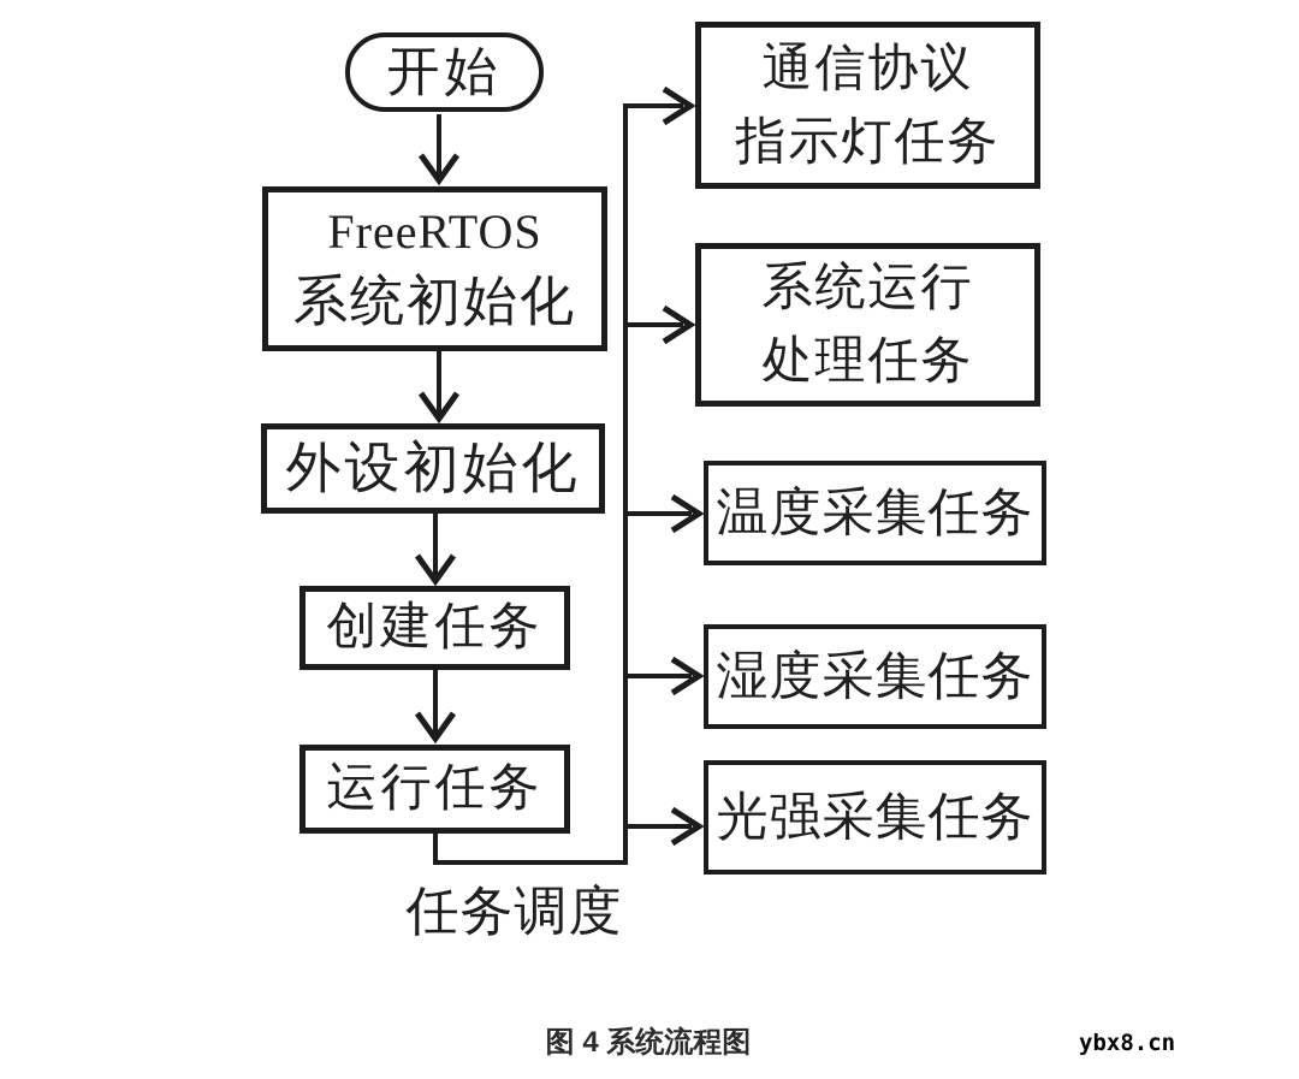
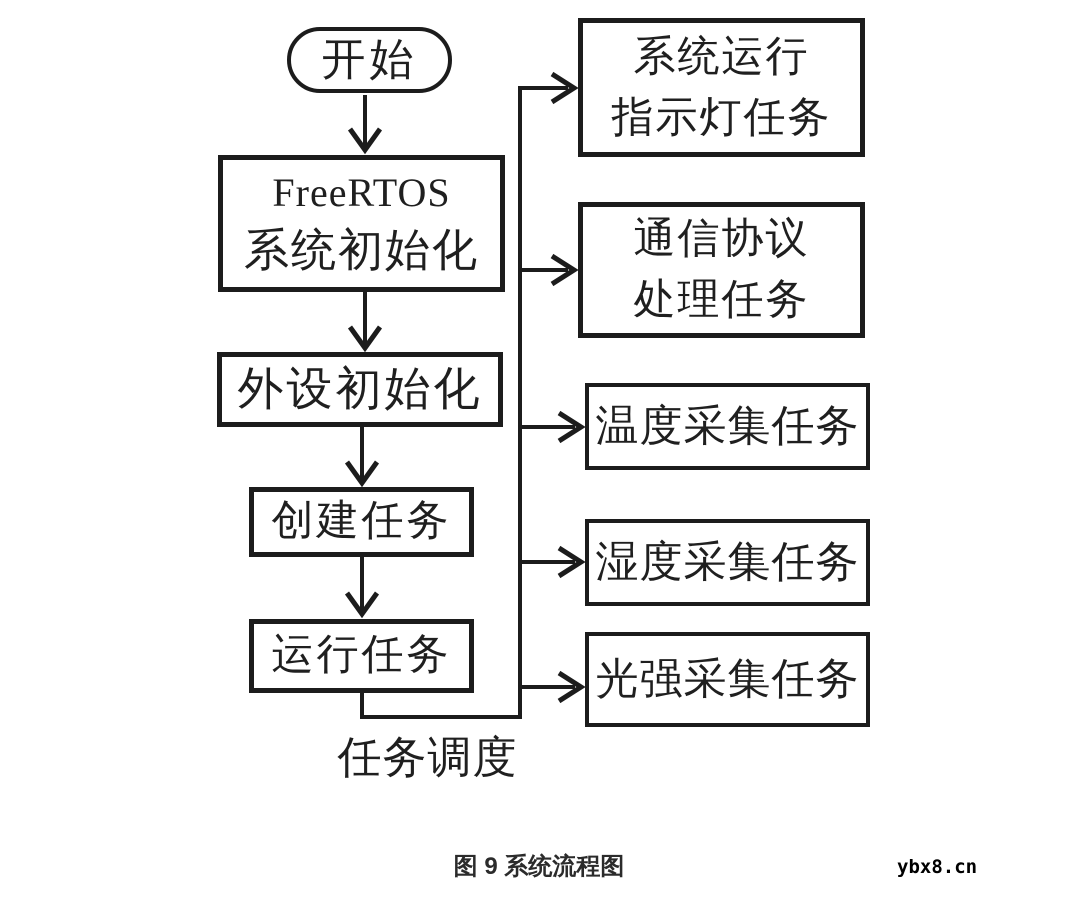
  开始
  FreeRTOS
  系统初始化
  外设初始化
  创建任务
  运行任务
- 通信协议
+ 系统运行
  指示灯任务
- 系统运行
+ 通信协议
  处理任务
  温度采集任务
  湿度采集任务
  光强采集任务
  任务调度
- 图 4 系统流程图
+ 图 9 系统流程图
  ybx8.cn
